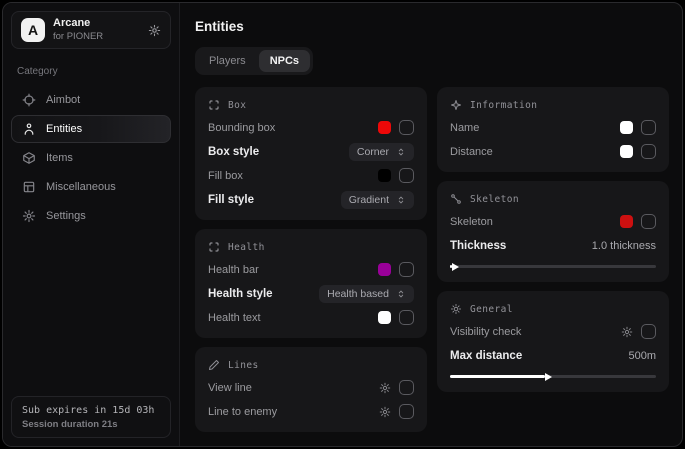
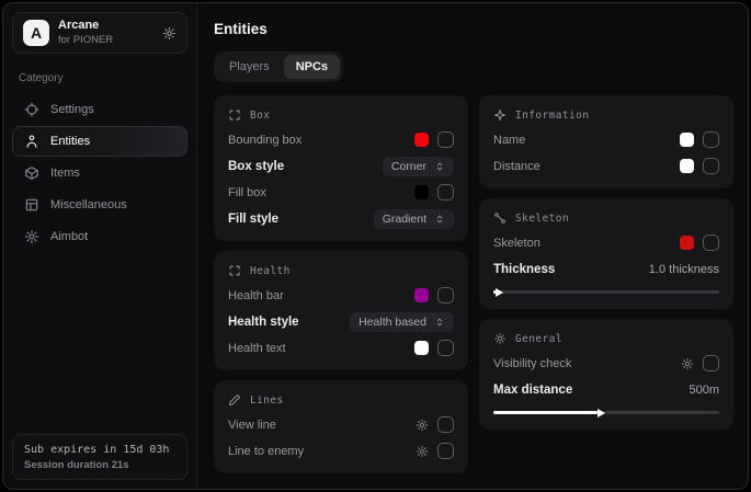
  A
  Arcane
  for PIONER
  Category
- Aimbot
+ Settings
  Entities
  Items
  Miscellaneous
- Settings
+ Aimbot
  Sub expires in 15d 03h
  Session duration 21s
  Entities
  Players
  NPCs
  Box
  Bounding box
  Box style
  Corner
  Fill box
  Fill style
  Gradient
  Health
  Health bar
  Health style
  Health based
  Health text
  Lines
  View line
  Line to enemy
  Information
  Name
  Distance
  Skeleton
  Skeleton
  Thickness
  1.0 thickness
  General
  Visibility check
  Max distance
  500m
